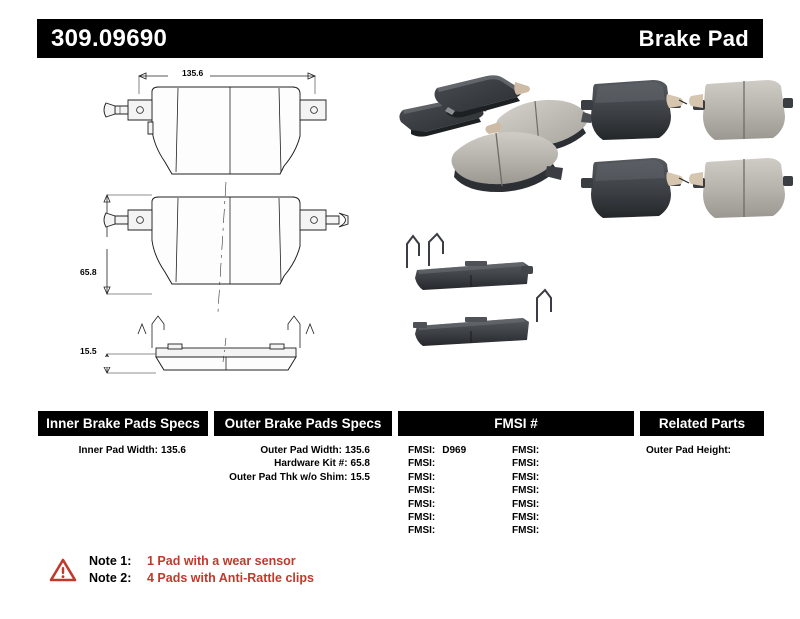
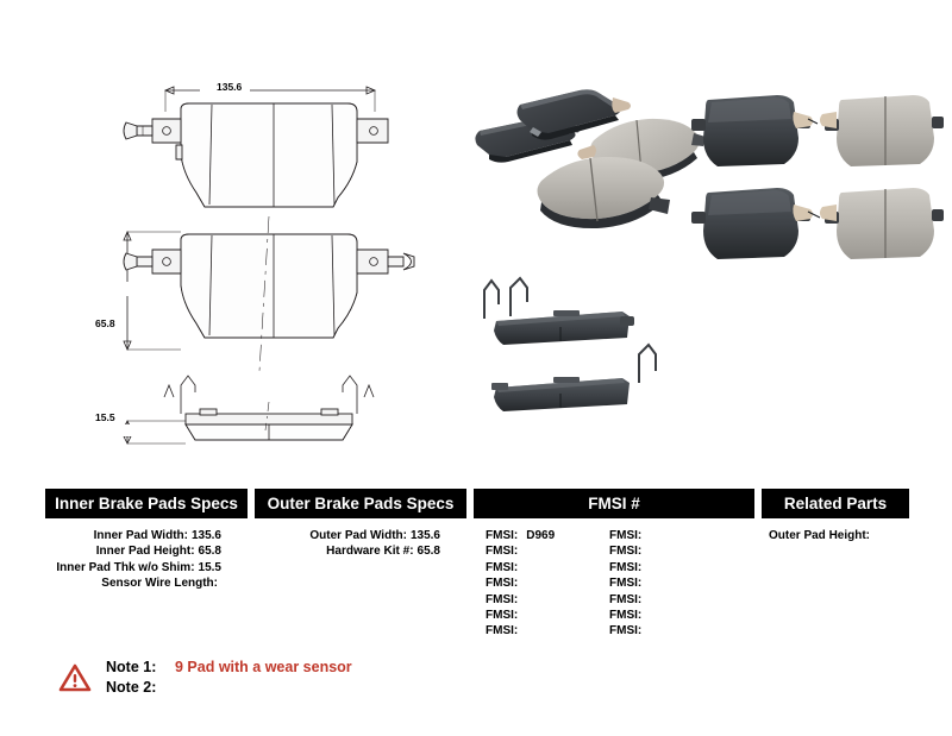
- 309.09690
- Brake Pad
  135.6
  65.8
  15.5
  Inner Brake Pads Specs
  Inner Pad Width: 135.6
+ Inner Pad Height: 65.8
+ Inner Pad Thk w/o Shim: 15.5
+ Sensor Wire Length:
  Outer Brake Pads Specs
  Outer Pad Width: 135.6
  Hardware Kit #: 65.8
- Outer Pad Thk w/o Shim: 15.5
  FMSI #
  FMSI: D969
  FMSI:
  FMSI:
  FMSI:
  FMSI:
  FMSI:
  FMSI:
  FMSI:
  FMSI:
  FMSI:
  FMSI:
  FMSI:
  FMSI:
  FMSI:
  Related Parts
  Outer Pad Height:
  Note 1:
- 1 Pad with a wear sensor
+ 9 Pad with a wear sensor
  Note 2:
- 4 Pads with Anti-Rattle clips
